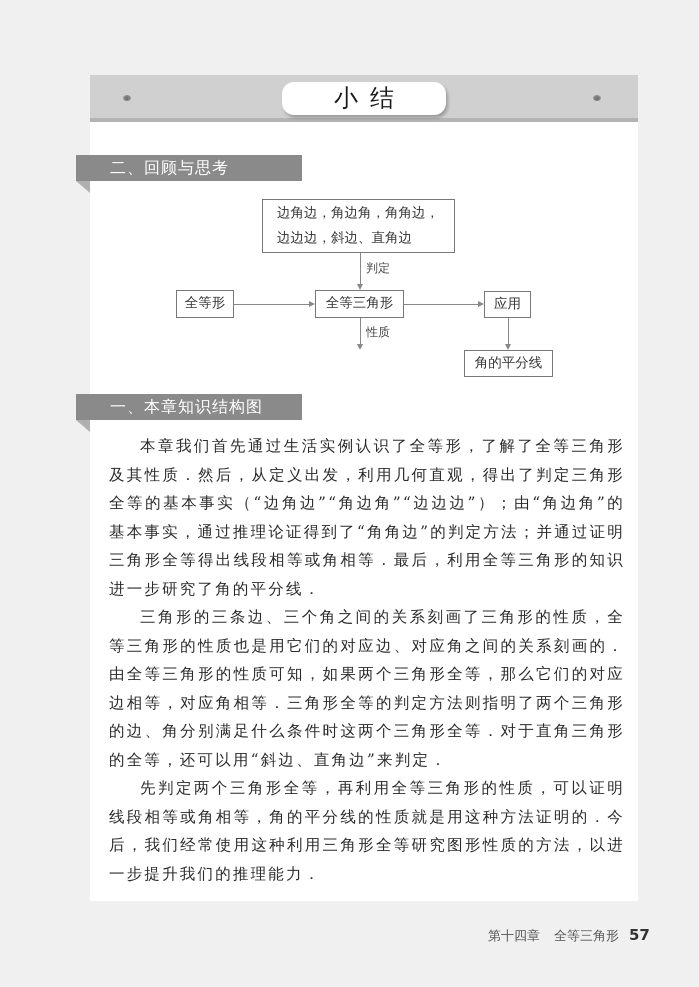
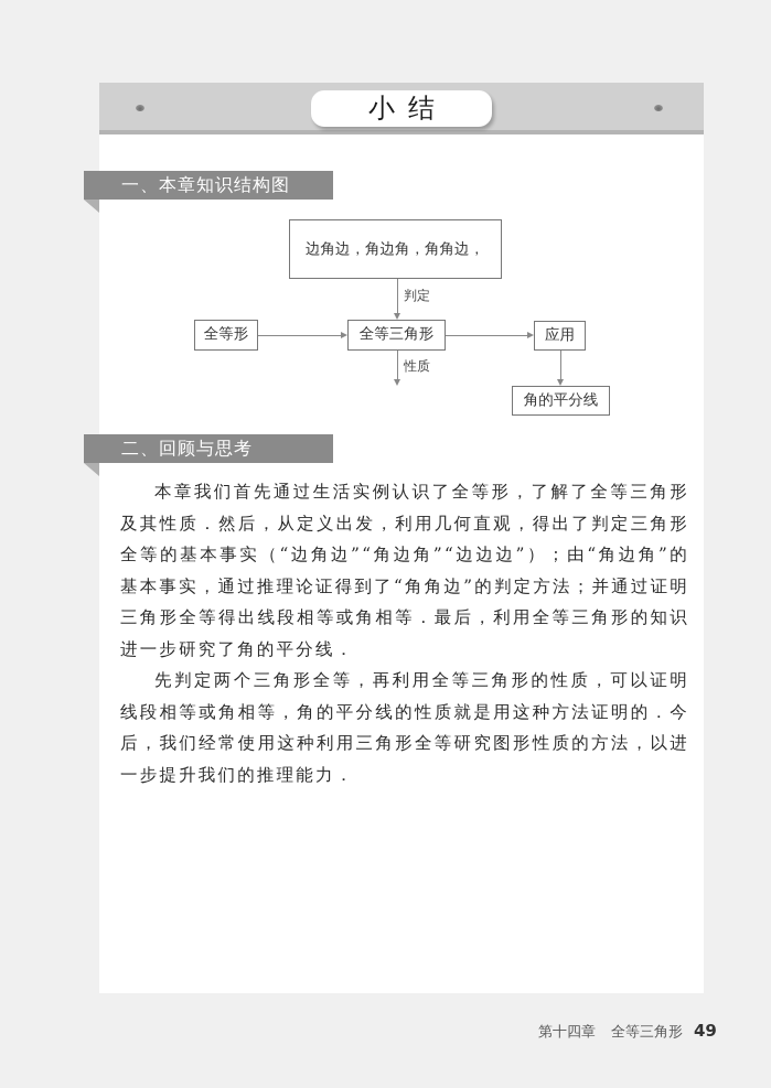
  小结
- 二、回顾与思考
+ 一、本章知识结构图
  边角边，角边角，角角边，
- 边边边，斜边、直角边
  判定
  全等形
  全等三角形
  应用
  性质
  角的平分线
- 一、本章知识结构图
+ 二、回顾与思考
  本章我们首先通过生活实例认识了全等形，了解了全等三角形及其性质．然后，从定义出发，利用几何直观，得出了判定三角形全等的基本事实（“边角边”“角边角”“边边边”）；由“角边角”的基本事实，通过推理论证得到了“角角边”的判定方法；并通过证明三角形全等得出线段相等或角相等．最后，利用全等三角形的知识进一步研究了角的平分线．
- 三角形的三条边、三个角之间的关系刻画了三角形的性质，全等三角形的性质也是用它们的对应边、对应角之间的关系刻画的．由全等三角形的性质可知，如果两个三角形全等，那么它们的对应边相等，对应角相等．三角形全等的判定方法则指明了两个三角形的边、角分别满足什么条件时这两个三角形全等．对于直角三角形的全等，还可以用“斜边、直角边”来判定．
  先判定两个三角形全等，再利用全等三角形的性质，可以证明线段相等或角相等，角的平分线的性质就是用这种方法证明的．今后，我们经常使用这种利用三角形全等研究图形性质的方法，以进一步提升我们的推理能力．
- 第十四章 全等三角形 57
+ 第十四章 全等三角形 49
